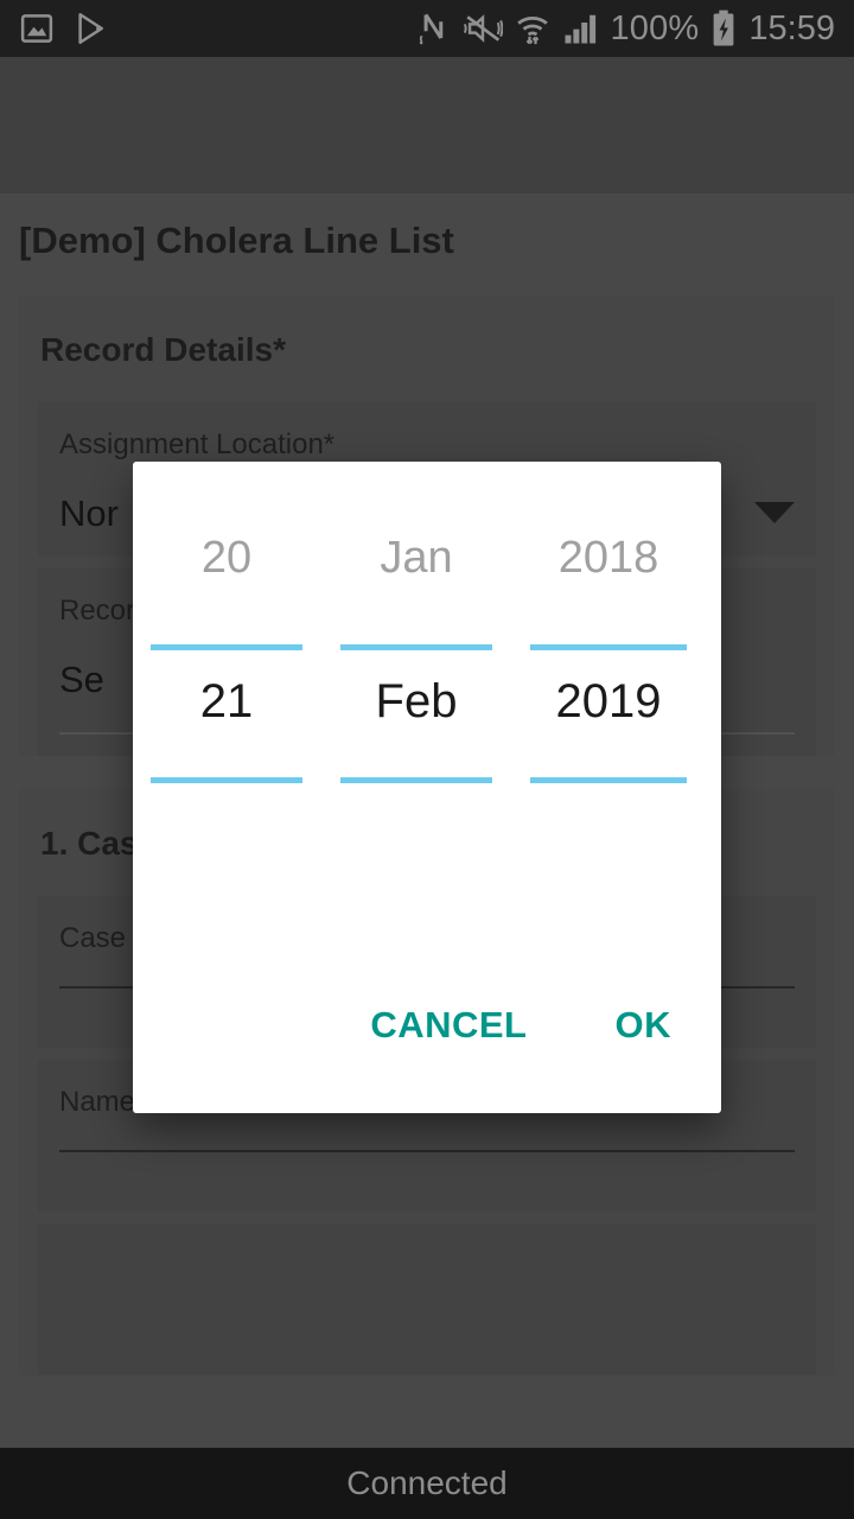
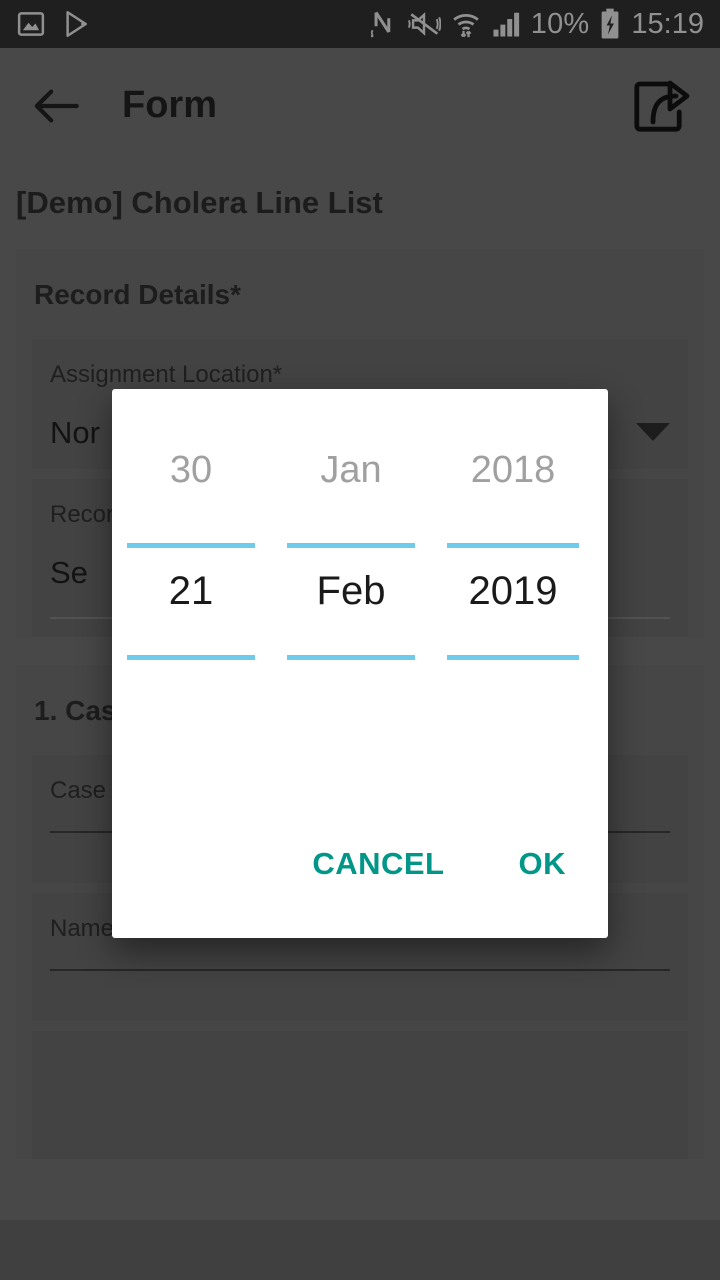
- 100%
+ 10%
- 15:59
+ 15:19
+ Form
  [Demo] Cholera Line List
  Record Details*
  Assignment Location*
  Nor
  Recor
  Se
  1. Cas
  Case
- 20
+ 30
  21
  Jan
  Feb
  2018
  2019
  CANCEL
  OK
- Connected
